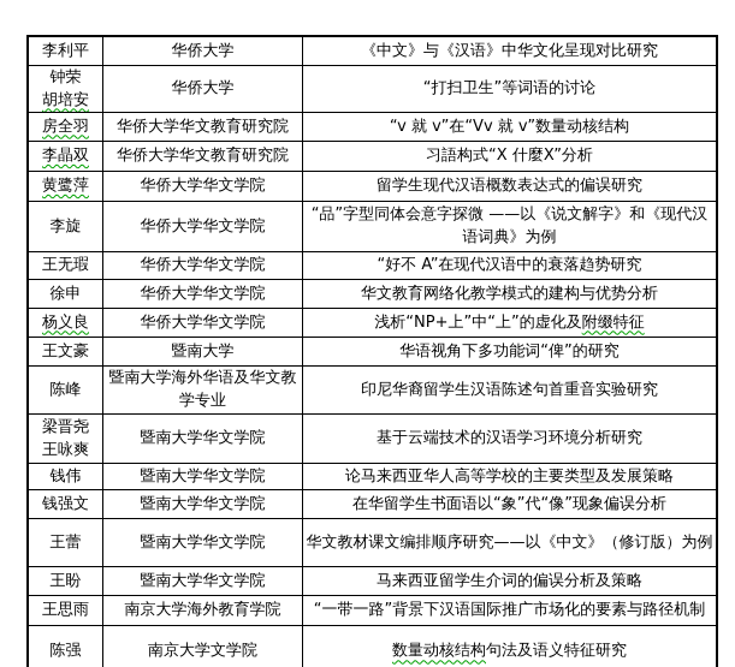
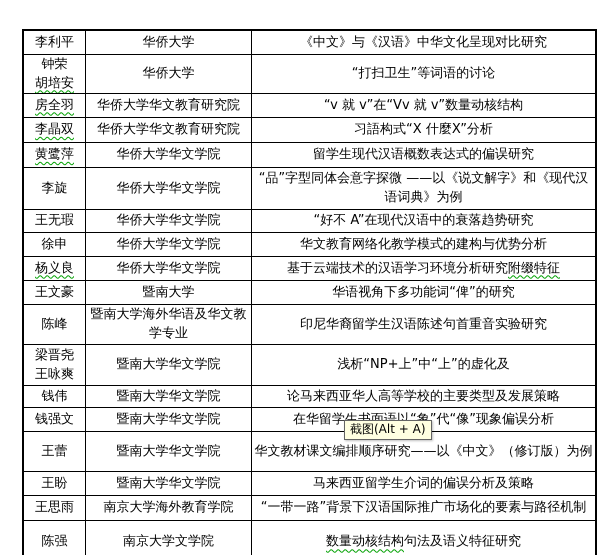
  李利平	华侨大学	《中文》与《汉语》中华文化呈现对比研究
  钟荣 胡培安	华侨大学	“打扫卫生”等词语的讨论
  房全羽	华侨大学华文教育研究院	“v 就 v”在“Vv 就 v”数量动核结构
  李晶双	华侨大学华文教育研究院	习語构式“X 什麼X”分析
  黄鹭萍	华侨大学华文学院	留学生现代汉语概数表达式的偏误研究
  李旋	华侨大学华文学院	“品”字型同体会意字探微 ——以《说文解字》和《现代汉语词典》为例
  王无瑕	华侨大学华文学院	“好不 A”在现代汉语中的衰落趋势研究
  徐申	华侨大学华文学院	华文教育网络化教学模式的建构与优势分析
- 杨义良	华侨大学华文学院	浅析“NP+上”中“上”的虚化及附缀特征
+ 杨义良	华侨大学华文学院	基于云端技术的汉语学习环境分析研究附缀特征
  王文豪	暨南大学	华语视角下多功能词“俾”的研究
  陈峰	暨南大学海外华语及华文教学专业	印尼华裔留学生汉语陈述句首重音实验研究
- 梁晋尧 王咏爽	暨南大学华文学院	基于云端技术的汉语学习环境分析研究
+ 梁晋尧 王咏爽	暨南大学华文学院	浅析“NP+上”中“上”的虚化及
  钱伟	暨南大学华文学院	论马来西亚华人高等学校的主要类型及发展策略
  钱强文	暨南大学华文学院	在华留学生书面语以“象”代“像”现象偏误分析
  王蕾	暨南大学华文学院	华文教材课文编排顺序研究——以《中文》（修订版）为例
  王盼	暨南大学华文学院	马来西亚留学生介词的偏误分析及策略
  王思雨	南京大学海外教育学院	“一带一路”背景下汉语国际推广市场化的要素与路径机制
  陈强	南京大学文学院	数量动核结构句法及语义特征研究
+ 截图(Alt + A)
